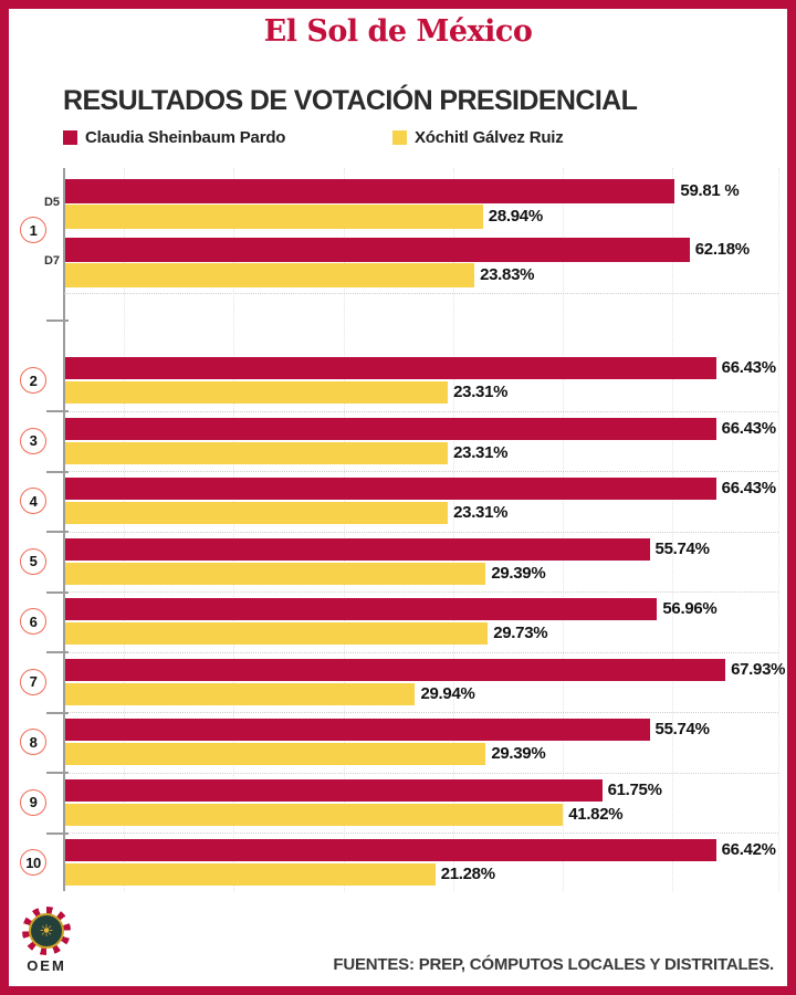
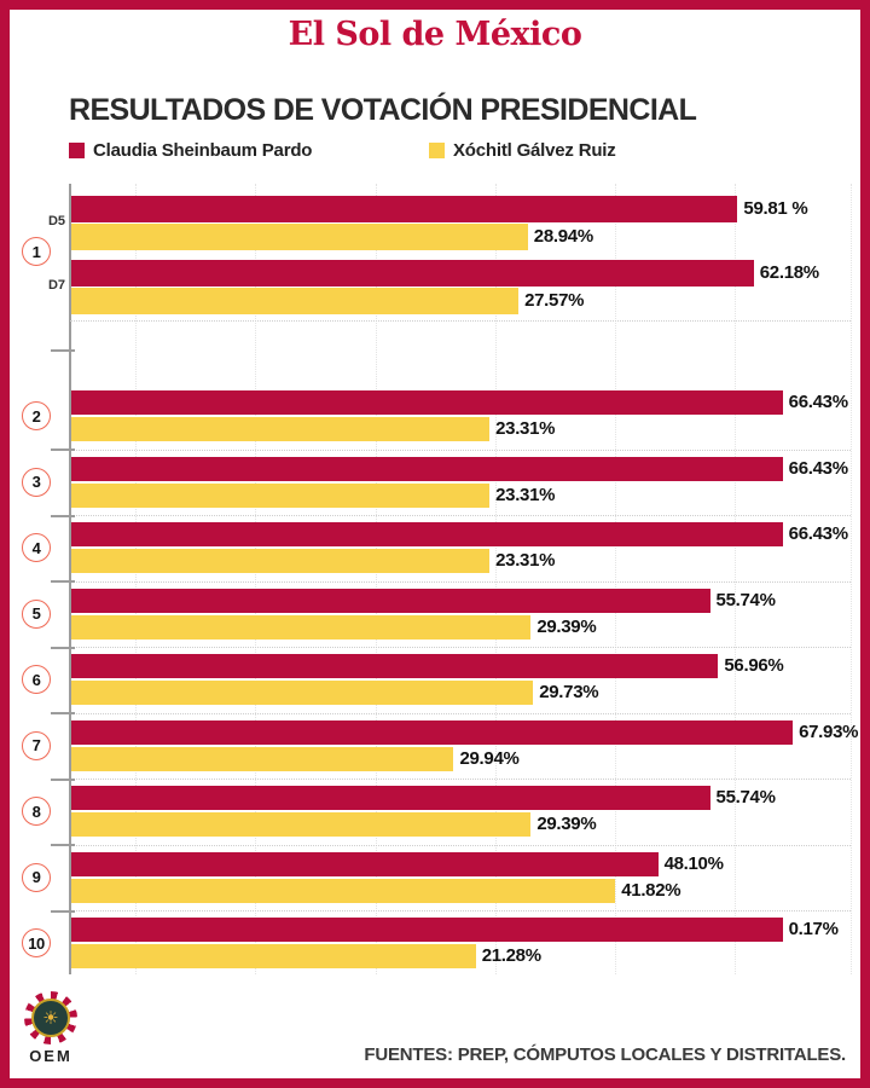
  El Sol de México
  RESULTADOS DE VOTACIÓN PRESIDENCIAL
  Claudia Sheinbaum Pardo
  Xóchitl Gálvez Ruiz
  1
  59.81 %
  28.94%
  D5
  62.18%
- 23.83%
+ 27.57%
  D7
  2
  66.43%
  23.31%
  3
  66.43%
  23.31%
  4
  66.43%
  23.31%
  5
  55.74%
  29.39%
  6
  56.96%
  29.73%
  7
  67.93%
  29.94%
  8
  55.74%
  29.39%
  9
- 61.75%
+ 48.10%
  41.82%
  10
- 66.42%
+ 0.17%
  21.28%
  ☀
  OEM
  FUENTES: PREP, CÓMPUTOS LOCALES Y DISTRITALES.
